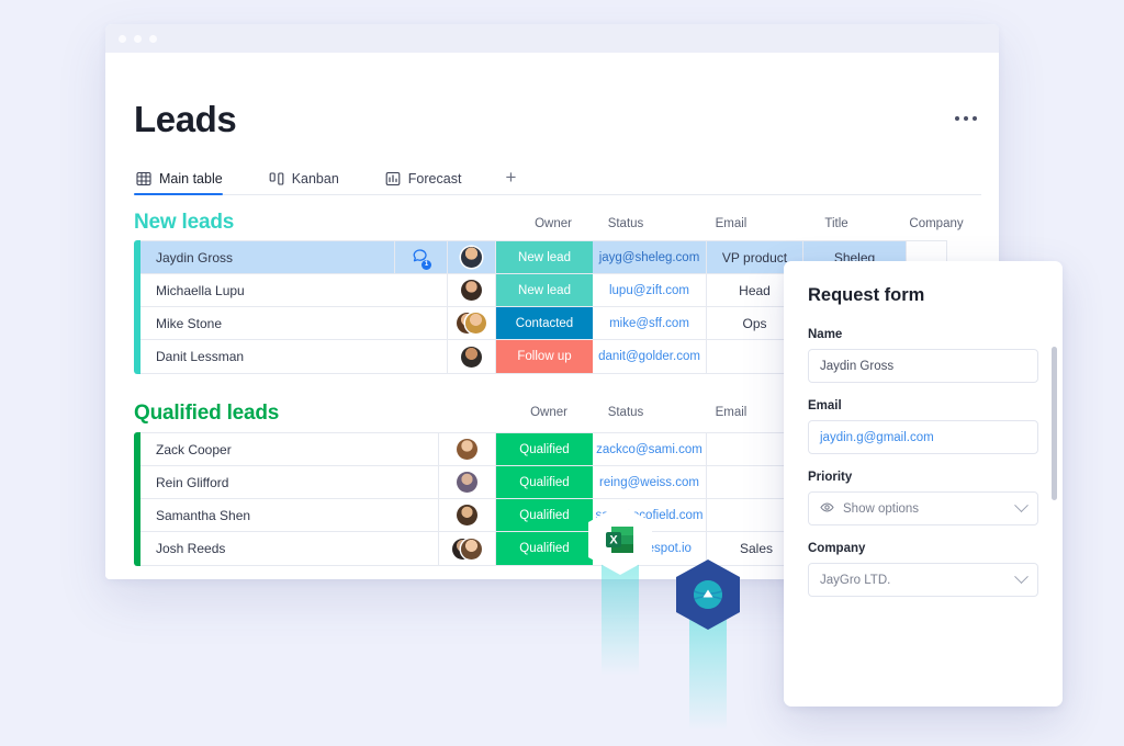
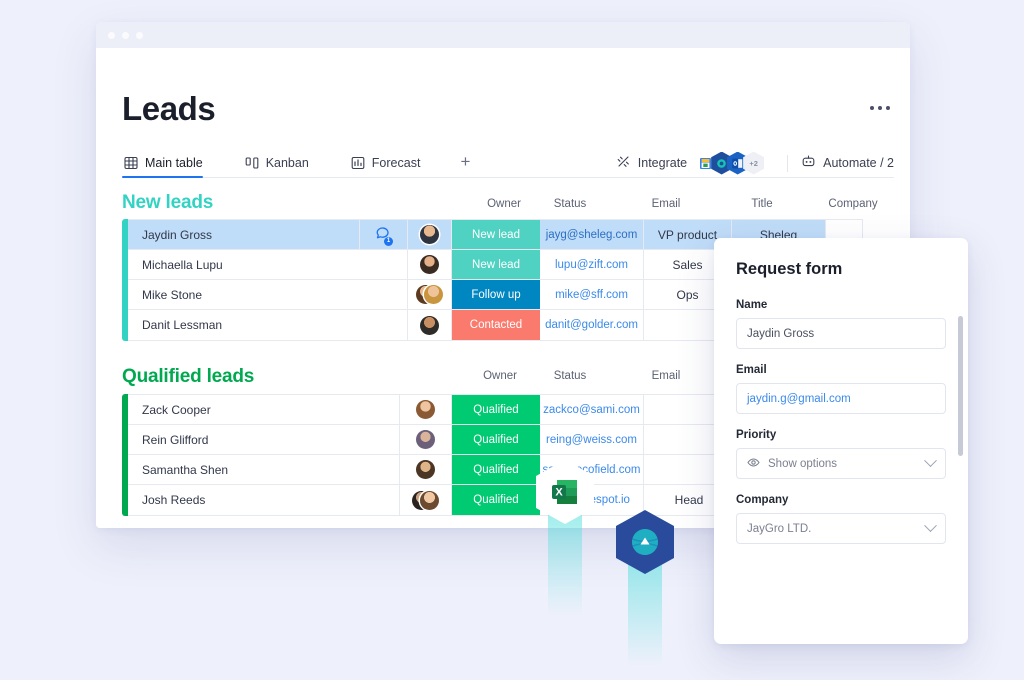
  Leads
  Main table
  Kanban
  Forecast
  +
+ Integrate
+ +2
+ Automate / 2
  New leads
  Owner
  Status
  Email
  Title
  Company
  Jaydin Gross
  New lead
  jayg@sheleg.com
  VP product
  Sheleg
  Michaella Lupu
  New lead
  lupu@zift.com
- Head
+ Sales
  Mike Stone
- Contacted
+ Follow up
  mike@sff.com
  Ops
  Danit Lessman
- Follow up
+ Contacted
  danit@golder.com
  Qualified leads
  Owner
  Status
  Email
  Zack Cooper
  Qualified
  zackco@sami.com
  Rein Glifford
  Qualified
  reing@weiss.com
  Samantha Shen
  Qualified
  scofield.com
  Josh Reeds
  Qualified
- Sales
+ Head
  X
  Request form
  Name
  Jaydin Gross
  Email
  jaydin.g@gmail.com
  Priority
  Show options
  Company
  JayGro LTD.
